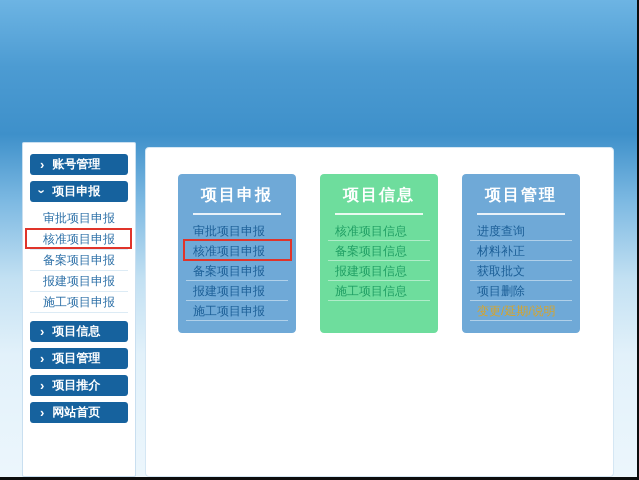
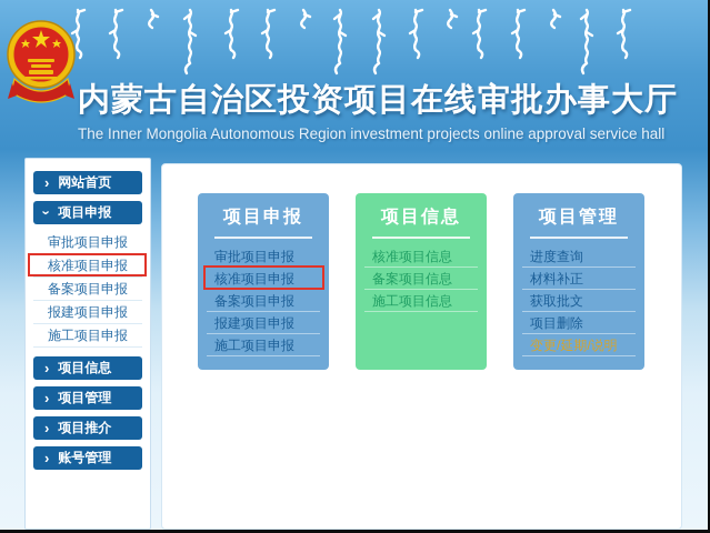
+ 内蒙古自治区投资项目在线审批办事大厅
+ The Inner Mongolia Autonomous Region investment projects online approval service hall
  ›
- 账号管理
+ 网站首页
  项目申报
  审批项目申报
  核准项目申报
  备案项目申报
  报建项目申报
  施工项目申报
  ›
  项目信息
  ›
  项目管理
  ›
  项目推介
  ›
- 网站首页
+ 账号管理
  项目申报
  审批项目申报
  核准项目申报
  备案项目申报
  报建项目申报
  施工项目申报
  项目信息
  核准项目信息
  备案项目信息
- 报建项目信息
  施工项目信息
  项目管理
  进度查询
  材料补正
  获取批文
  项目删除
  变更/延期/说明
